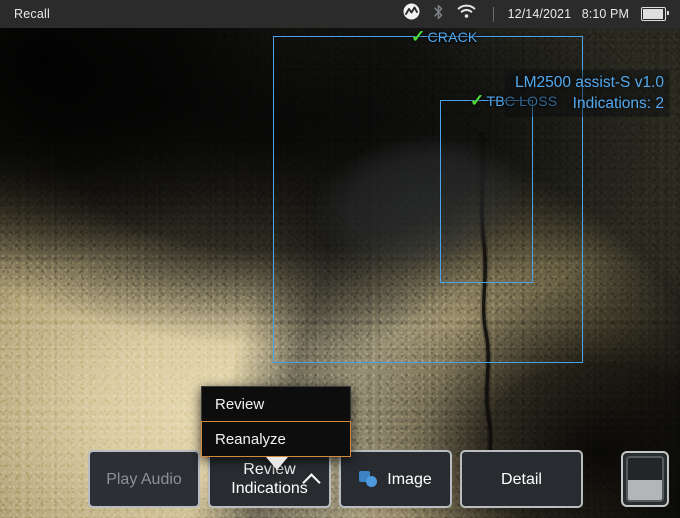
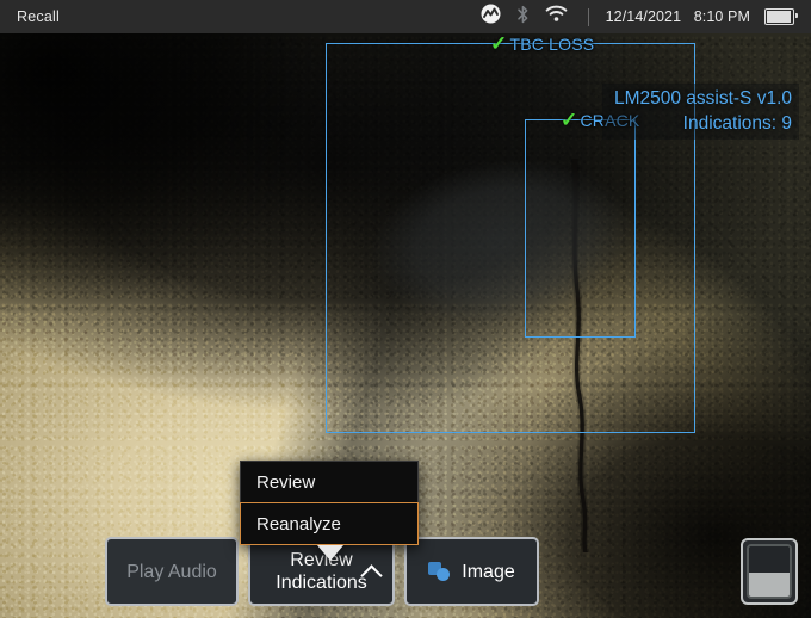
  Recall
  12/14/2021 8:10 PM
  ✓
- CRACK
+ TBC LOSS
  ✓
- TBC LOSS
+ CRACK
  LM2500 assist-S v1.0
- Indications: 2
+ Indications: 9
  Review
  Reanalyze
  Play Audio
  Review
  Indications
  Image
- Detail
